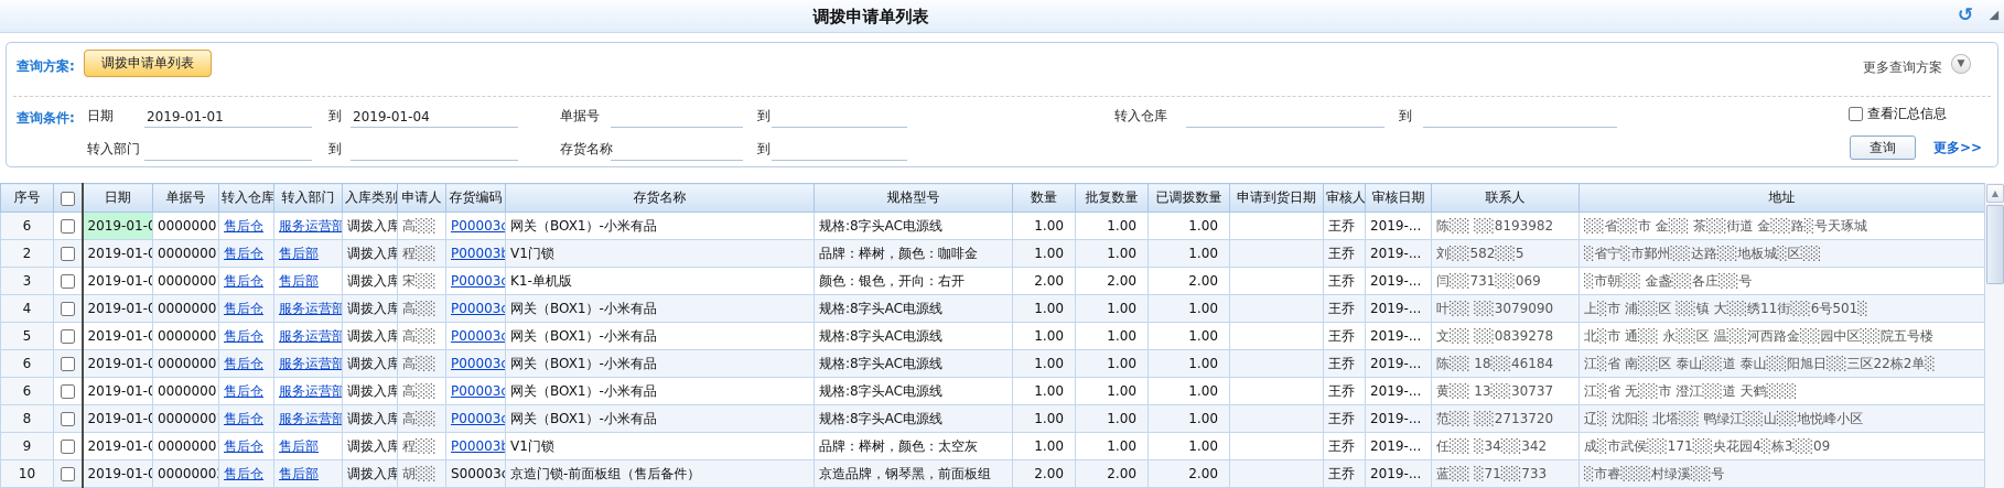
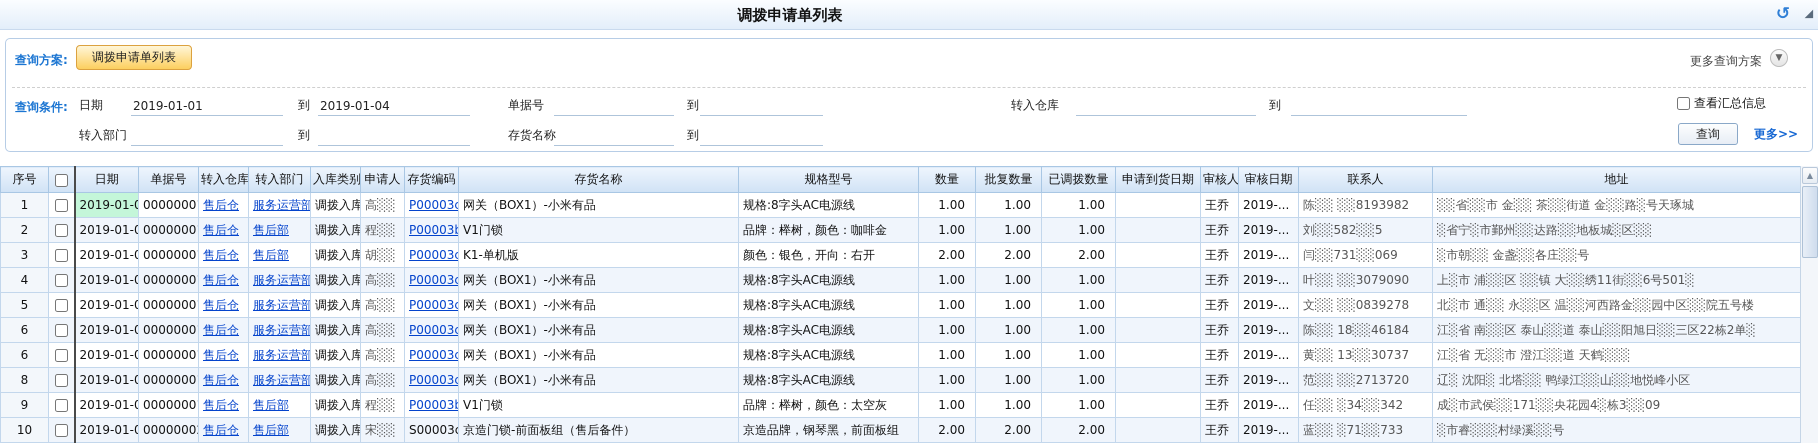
  调拨申请单列表
  ↺
  查询方案:
  调拨申请单列表
  更多查询方案
  ▼
  查询条件:
  日期
  2019-01-01
  到
  2019-01-04
  单据号
  到
  转入仓库
  到
  查看汇总信息
  转入部门
  到
  存货名称
  到
  查询
  更多>>
  序号		日期	单据号	转入仓库	转入部门	入库类别	申请人	存货编码	存货名称	规格型号	数量	批复数量	已调拨数量	申请到货日期	审核人	审核日期	联系人	地址
- 6		2019-01-0	0000000	售后仓	服务运营部	调拨入库	高░░	P00003c	网关（BOX1）-小米有品	规格:8字头AC电源线	1.00	1.00	1.00		王乔	2019-...	陈░░ ░░8193982	░░省░░市 金░░ 茶░░街道 金░░路░号天琢城
+ 1		2019-01-0	0000000	售后仓	服务运营部	调拨入库	高░░	P00003c	网关（BOX1）-小米有品	规格:8字头AC电源线	1.00	1.00	1.00		王乔	2019-...	陈░░ ░░8193982	░░省░░市 金░░ 茶░░街道 金░░路░号天琢城
  2		2019-01-0	0000000	售后仓	售后部	调拨入库	程░░	P00003	V1门锁	品牌：榉树，颜色：咖啡金	1.00	1.00	1.00		王乔	2019-...	刘░░582░░5	░省宁░市鄞州░░达路░░地板城░区░░
- 3		2019-01-0	0000000	售后仓	售后部	调拨入库	宋░░	P00003c	K1-单机版	颜色：银色，开向：右开	2.00	2.00	2.00		王乔	2019-...	闫░░731░░069	░市朝░░ 金盏░░各庄░░号
+ 3		2019-01-0	0000000	售后仓	售后部	调拨入库	胡░░	P00003c	K1-单机版	颜色：银色，开向：右开	2.00	2.00	2.00		王乔	2019-...	闫░░731░░069	░市朝░░ 金盏░░各庄░░号
  4		2019-01-0	0000000	售后仓	服务运营部	调拨入库	高░░	P00003c	网关（BOX1）-小米有品	规格:8字头AC电源线	1.00	1.00	1.00		王乔	2019-...	叶░░ ░░3079090	上░市 浦░░区 ░░镇 大░░绣11街░░6号501░
  5		2019-01-0	0000000	售后仓	服务运营部	调拨入库	高░░	P00003c	网关（BOX1）-小米有品	规格:8字头AC电源线	1.00	1.00	1.00		王乔	2019-...	文░░ ░░0839278	北░市 通░░ 永░░区 温░░河西路金░░园中区░░院五号楼
  6		2019-01-0	0000000	售后仓	服务运营部	调拨入库	高░░	P00003c	网关（BOX1）-小米有品	规格:8字头AC电源线	1.00	1.00	1.00		王乔	2019-...	陈░░ 18░░46184	江░省 南░░区 泰山░░道 泰山░░阳旭日░░三区22栋2单░
  6		2019-01-0	0000000	售后仓	服务运营部	调拨入库	高░░	P00003c	网关（BOX1）-小米有品	规格:8字头AC电源线	1.00	1.00	1.00		王乔	2019-...	黄░░ 13░░30737	江░省 无░░市 澄江░░道 天鹤░░░
  8		2019-01-0	0000000	售后仓	服务运营部	调拨入库	高░░	P00003c	网关（BOX1）-小米有品	规格:8字头AC电源线	1.00	1.00	1.00		王乔	2019-...	范░░ ░░2713720	辽░ 沈阳░ 北塔░░ 鸭绿江░░山░░地悦峰小区
  9		2019-01-0	0000000	售后仓	售后部	调拨入库	程░░	P00003b	V1门锁	品牌：榉树，颜色：太空灰	1.00	1.00	1.00		王乔	2019-...	任░░ ░34░░342	成░市武侯░░171░░央花园4░栋3░░09
- 10		2019-01-0	0000000	售后仓	售后部	调拨入库	胡░░	S00003	京造门锁-前面板组（售后备件）	京造品牌，钢琴黑，前面板组	2.00	2.00	2.00		王乔	2019-...	蓝░░ ░71░░733	░市睿░░░村绿溪░░号
+ 10		2019-01-0	0000000	售后仓	售后部	调拨入库	宋░░	S00003	京造门锁-前面板组（售后备件）	京造品牌，钢琴黑，前面板组	2.00	2.00	2.00		王乔	2019-...	蓝░░ ░71░░733	░市睿░░░村绿溪░░号
  ▲
